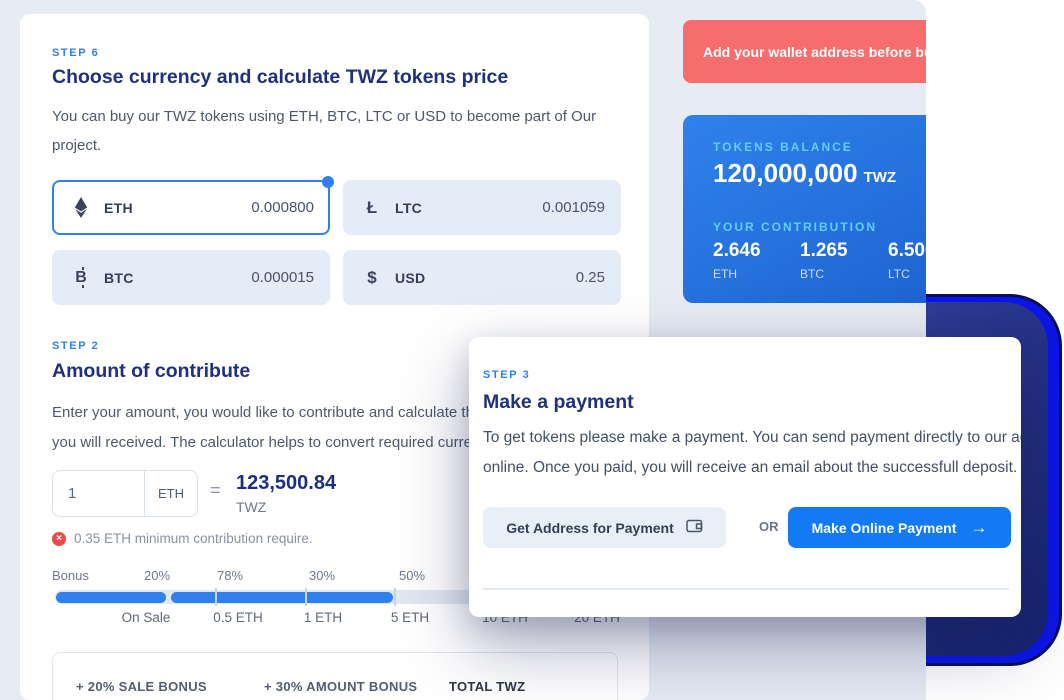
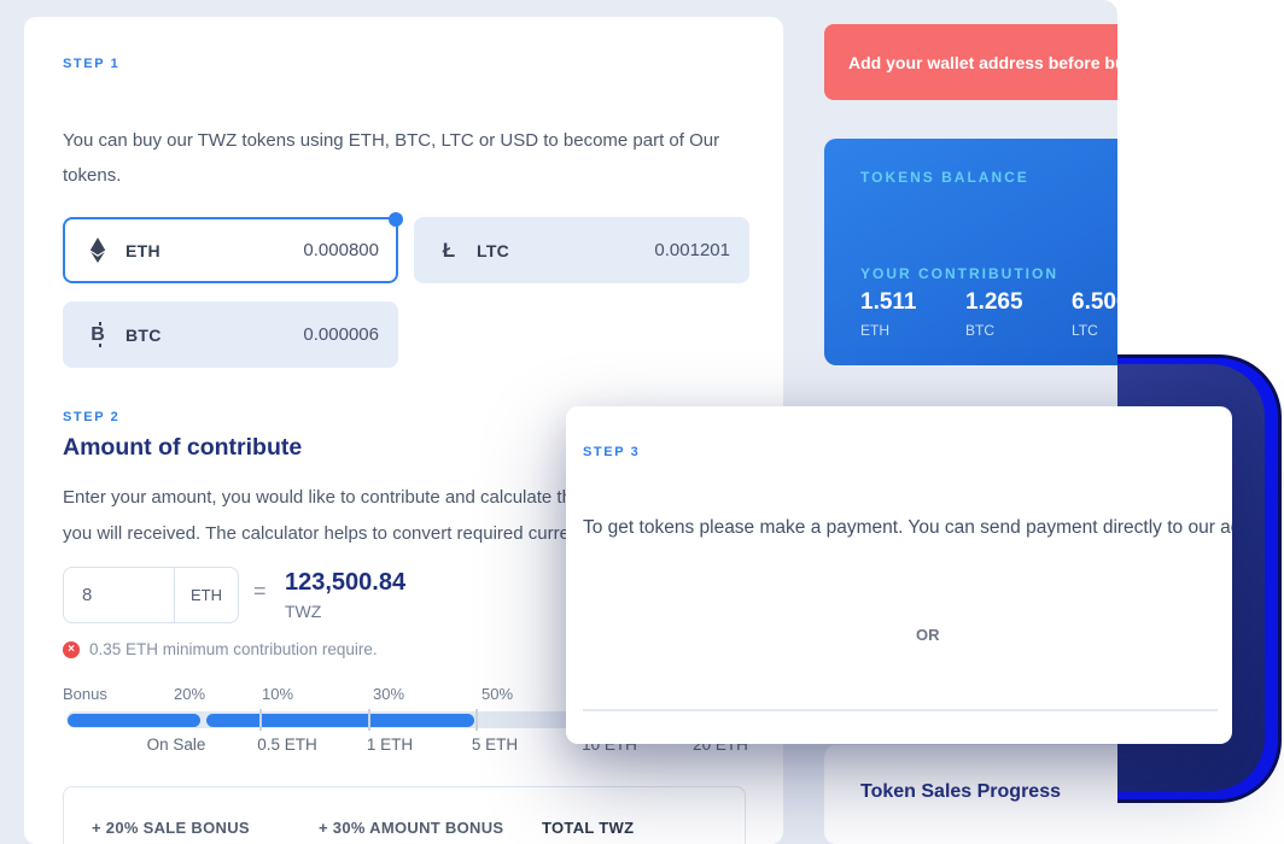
- STEP 6
+ STEP 1
- Choose currency and calculate TWZ tokens price
- You can buy our TWZ tokens using ETH, BTC, LTC or USD to become part of Our project.
+ You can buy our TWZ tokens using ETH, BTC, LTC or USD to become part of Our tokens.
  ETH
  0.000800
  Ł
  LTC
- 0.001059
+ 0.001201
  B
  BTC
- 0.000015
+ 0.000006
- $
- USD
- 0.25
  STEP 2
  Amount of contribute
  Enter your amount, you would like to contribute and calculate t
  you will received. The calculator helps to convert required curre
- 1
+ 8
  ETH
  =
  123,500.84
  TWZ
  ×
  0.35 ETH minimum contribution require.
  Bonus
  20%
- 78%
+ 10%
  30%
  50%
  On Sale
  0.5 ETH
  1 ETH
  5 ETH
  10 ETH
  20 ETH
  + 20% SALE BONUS
  + 30% AMOUNT BONUS
  TOTAL TWZ
  Add your wallet address before b
  TOKENS BALANCE
- 120,000,000 TWZ
  YOUR CONTRIBUTION
- 2.646
+ 1.511
  ETH
  1.265
  BTC
  6.50
  LTC
+ Token Sales Progress
  STEP 3
- Make a payment
  To get tokens please make a payment. You can send payment directly to our a
- online. Once you paid, you will receive an email about the successfull deposit.
- Get Address for Payment
  OR
- Make Online Payment
- →
